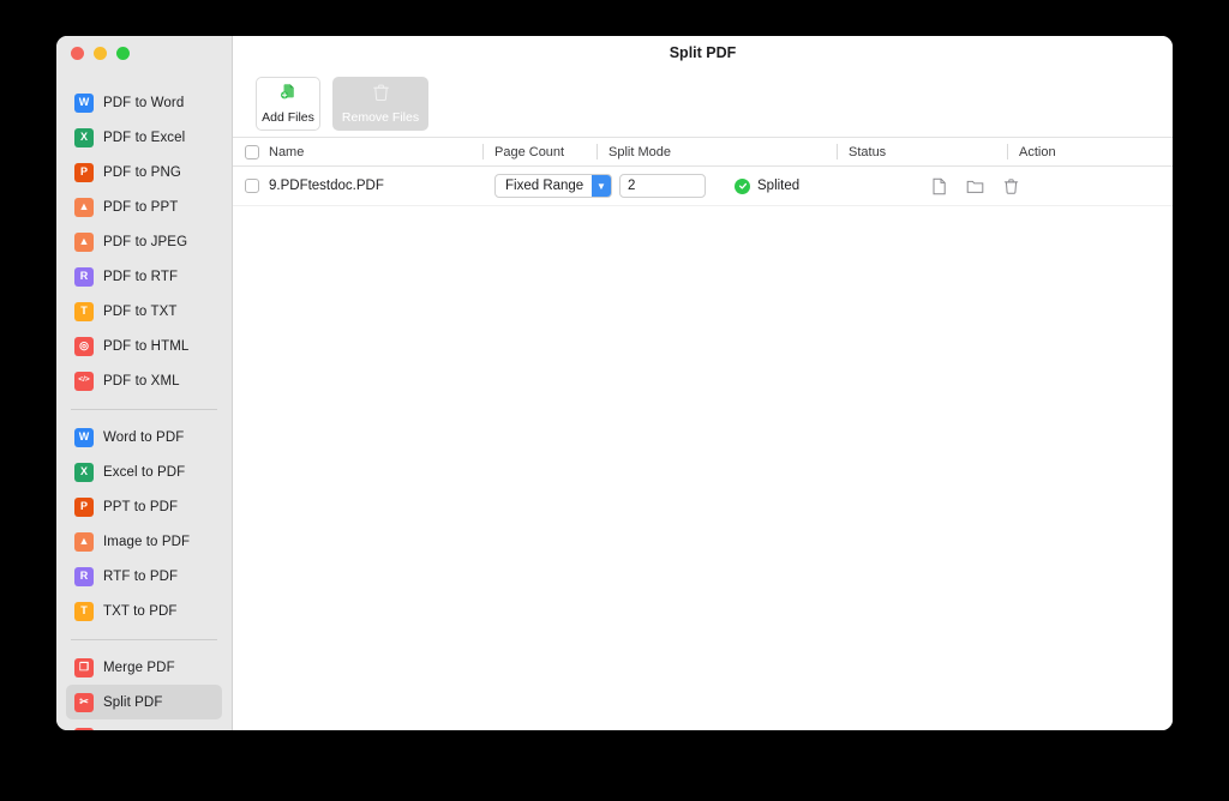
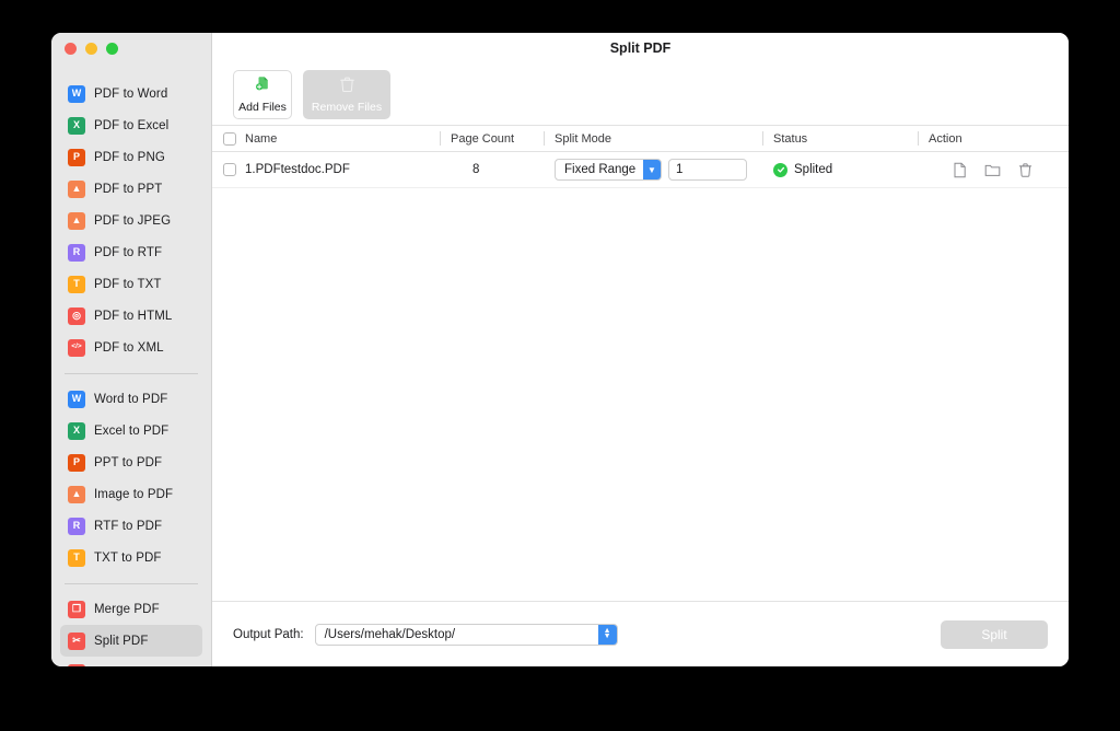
  W
  PDF to Word
  X
  PDF to Excel
  P
  PDF to PNG
  ▲
  PDF to PPT
  ▲
  PDF to JPEG
  R
  PDF to RTF
  T
  PDF to TXT
  ◎
  PDF to HTML
  PDF to XML
  W
  Word to PDF
  X
  Excel to PDF
  P
  PPT to PDF
  ▲
  Image to PDF
  R
  RTF to PDF
  T
  TXT to PDF
  ❐
  Merge PDF
  ✂
  Split PDF
  Split PDF
  Add Files
  Remove Files
  Name
  Page Count
  Split Mode
  Status
  Action
- 9.PDFtestdoc.PDF
+ 1.PDFtestdoc.PDF
+ 8
  Fixed Range
  ▼
- 2
+ 1
  Splited
+ Output Path:
+ /Users/mehak/Desktop/
+ Split
